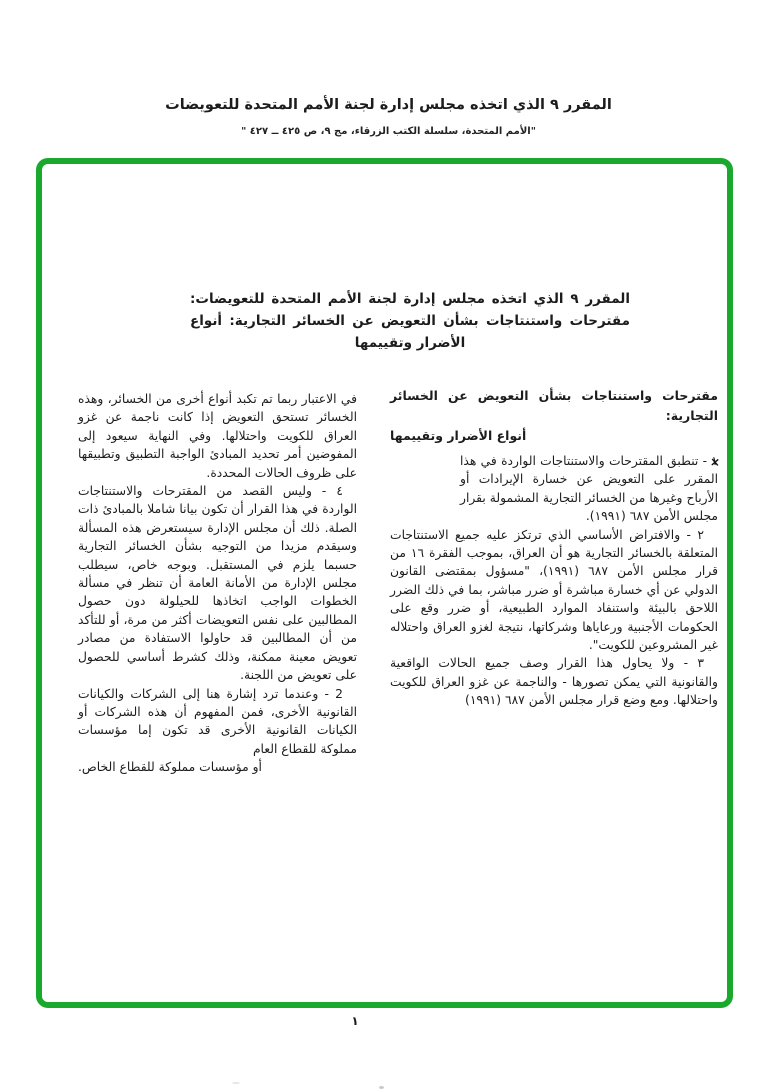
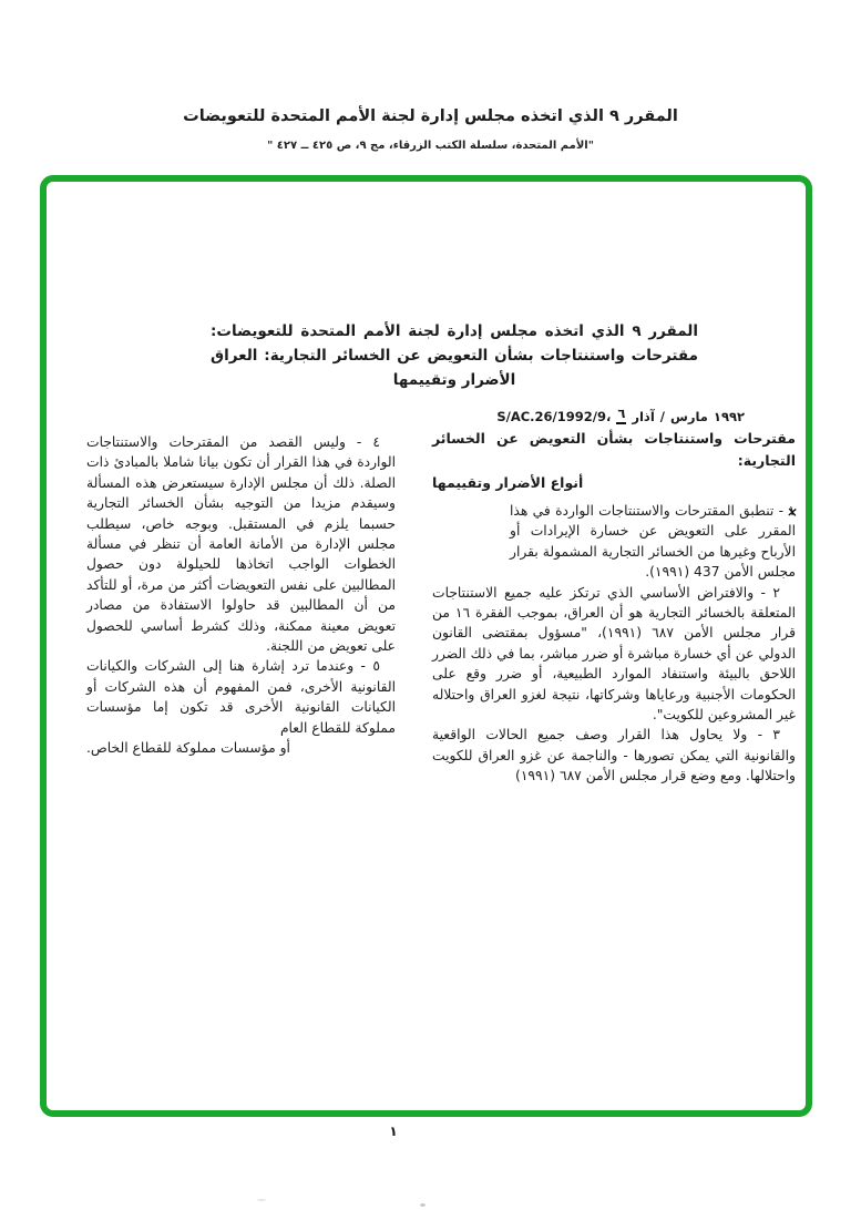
  المقرر ٩ الذي اتخذه مجلس إدارة لجنة الأمم المتحدة للتعويضات
  "الأمم المتحدة، سلسلة الكتب الزرقاء، مج ٩، ص ٤٢٥ ــ ٤٢٧ "
  المقرر ٩ الذي اتخذه مجلس إدارة لجنة الأمم المتحدة للتعويضات:
- مقترحات واستنتاجات بشأن التعويض عن الخسائر التجارية: أنواع
+ مقترحات واستنتاجات بشأن التعويض عن الخسائر التجارية: العراق
  الأضرار وتقييمها
+ S/AC.26/1992/9،
+ ٦
+ آذار
+ /
+ مارس
+ ١٩٩٢
  مقترحات واستنتاجات بشأن التعويض عن الخسائر التجارية:
  أنواع الأضرار وتقييمها
- ١ - تنطبق المقترحات والاستنتاجات الواردة في هذا المقرر على التعويض عن خسارة الإيرادات أو الأرباح وغيرها من الخسائر التجارية المشمولة بقرار مجلس الأمن ٦٨٧ (١٩٩١).
+ ١ - تنطبق المقترحات والاستنتاجات الواردة في هذا المقرر على التعويض عن خسارة الإيرادات أو الأرباح وغيرها من الخسائر التجارية المشمولة بقرار مجلس الأمن 437 (١٩٩١).
  ٢ - والافتراض الأساسي الذي ترتكز عليه جميع الاستنتاجات المتعلقة بالخسائر التجارية هو أن العراق، بموجب الفقرة ١٦ من قرار مجلس الأمن ٦٨٧ (١٩٩١)، "مسؤول بمقتضى القانون الدولي عن أي خسارة مباشرة أو ضرر مباشر، بما في ذلك الضرر اللاحق بالبيئة واستنفاد الموارد الطبيعية، أو ضرر وقع على الحكومات الأجنبية ورعاياها وشركاتها، نتيجة لغزو العراق واحتلاله غير المشروعين للكويت".
  ٣ - ولا يحاول هذا القرار وصف جميع الحالات الواقعية والقانونية التي يمكن تصورها - والناجمة عن غزو العراق للكويت واحتلالها. ومع وضع قرار مجلس الأمن ٦٨٧ (١٩٩١)
- في الاعتبار ربما تم تكبد أنواع أخرى من الخسائر، وهذه الخسائر تستحق التعويض إذا كانت ناجمة عن غزو العراق للكويت واحتلالها. وفي النهاية سيعود إلى المفوضين أمر تحديد المبادئ الواجبة التطبيق وتطبيقها على ظروف الحالات المحددة.
  ٤ - وليس القصد من المقترحات والاستنتاجات الواردة في هذا القرار أن تكون بيانا شاملا بالمبادئ ذات الصلة. ذلك أن مجلس الإدارة سيستعرض هذه المسألة وسيقدم مزيدا من التوجيه بشأن الخسائر التجارية حسبما يلزم في المستقبل. وبوجه خاص، سيطلب مجلس الإدارة من الأمانة العامة أن تنظر في مسألة الخطوات الواجب اتخاذها للحيلولة دون حصول المطالبين على نفس التعويضات أكثر من مرة، أو للتأكد من أن المطالبين قد حاولوا الاستفادة من مصادر تعويض معينة ممكنة، وذلك كشرط أساسي للحصول على تعويض من اللجنة.
- 2 - وعندما ترد إشارة هنا إلى الشركات والكيانات القانونية الأخرى، فمن المفهوم أن هذه الشركات أو الكيانات القانونية الأخرى قد تكون إما مؤسسات مملوكة للقطاع العام
+ ٥ - وعندما ترد إشارة هنا إلى الشركات والكيانات القانونية الأخرى، فمن المفهوم أن هذه الشركات أو الكيانات القانونية الأخرى قد تكون إما مؤسسات مملوكة للقطاع العام
  أو مؤسسات مملوكة للقطاع الخاص.
  ١
